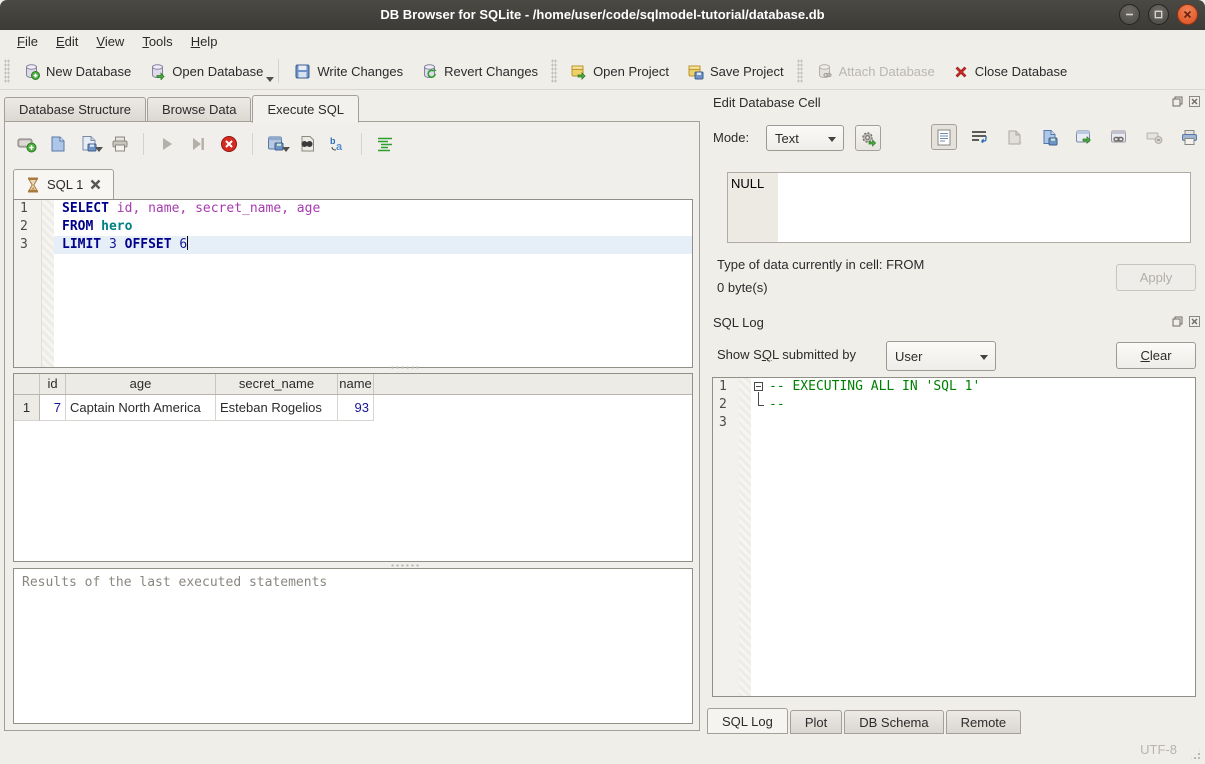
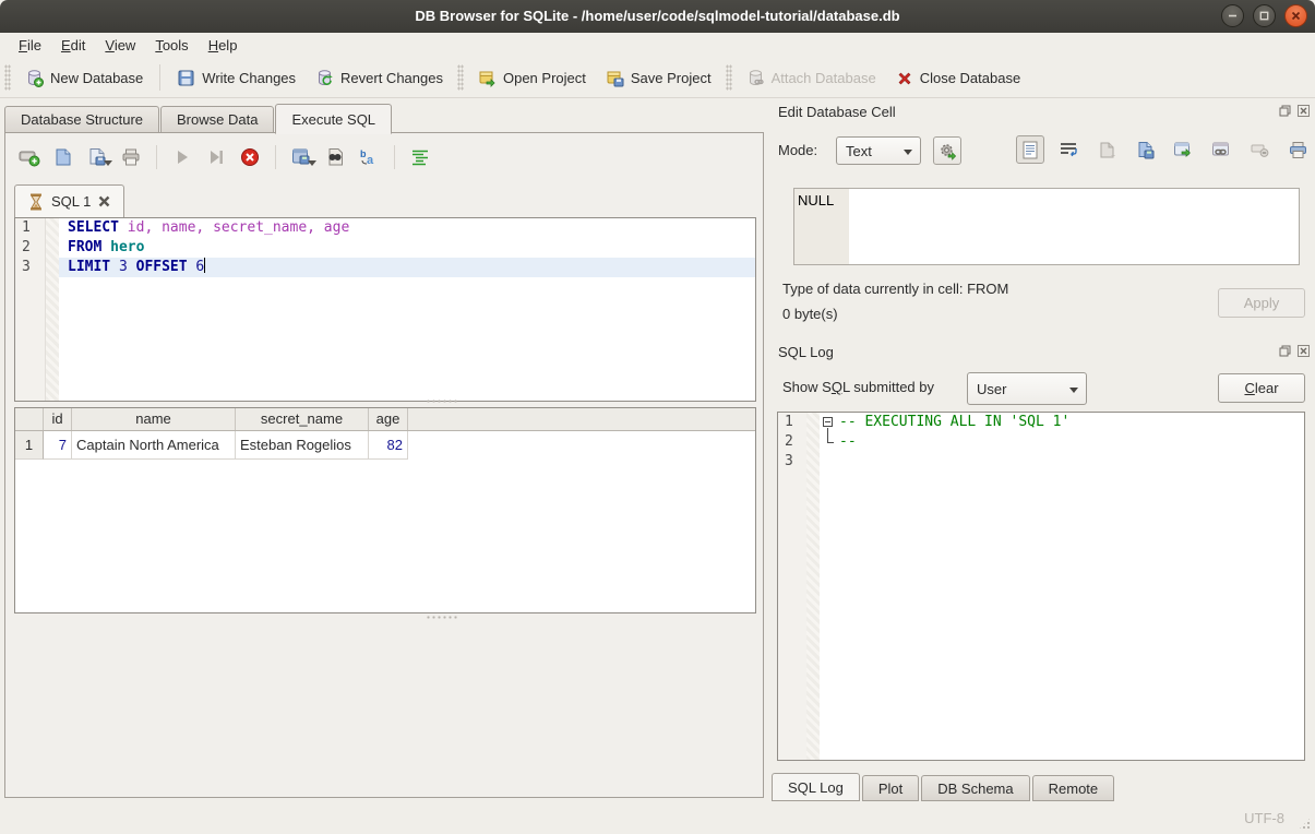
  DB Browser for SQLite - /home/user/code/sqlmodel-tutorial/database.db
  File
  Edit
  View
  Tools
  Help
  New Database
- Open Database
  Write Changes
  Revert Changes
  Open Project
  Save Project
  Attach Database
  Close Database
  Database Structure
  Browse Data
  Execute SQL
  b
  a
  SQL 1
  1
  2
  3
  SELECT id, name, secret_name, age
  FROM hero
  LIMIT 3 OFFSET 6
  id
- age
+ name
  secret_name
- name
+ age
  1
  7
  Captain North America
  Esteban Rogelios
- 93
+ 82
- Results of the last executed statements
  Edit Database Cell
  Mode:
  Text
  NULL
  Type of data currently in cell: FROM
  0 byte(s)
  Apply
  SQL Log
  Show SQL submitted by
  User
  Clear
  1
  2
  3
  -- EXECUTING ALL IN 'SQL 1'
  --
  SQL Log
  Plot
  DB Schema
  Remote
  UTF-8
